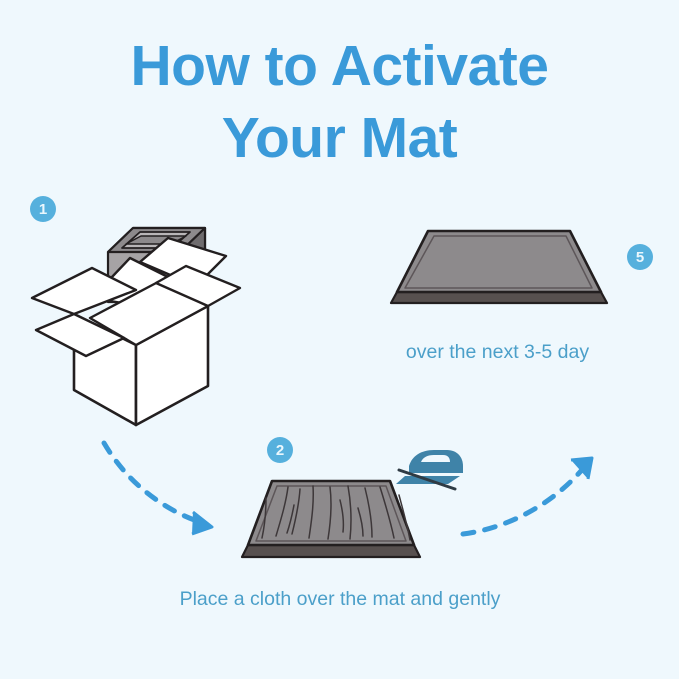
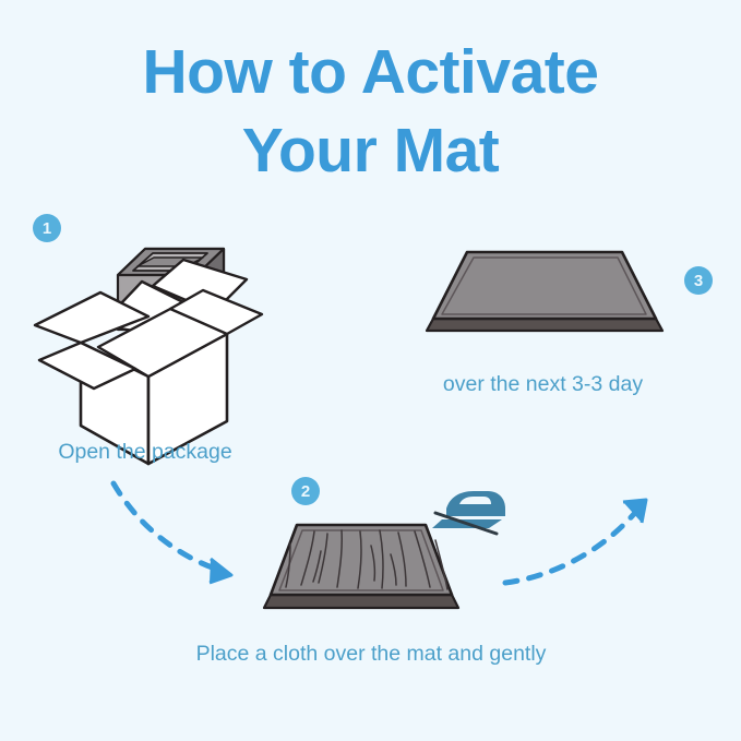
  How to Activate
  Your Mat
  1
  2
- 5
+ 3
+ Open the package
- over the next 3-5 day
+ over the next 3-3 day
  Place a cloth over the mat and gently
